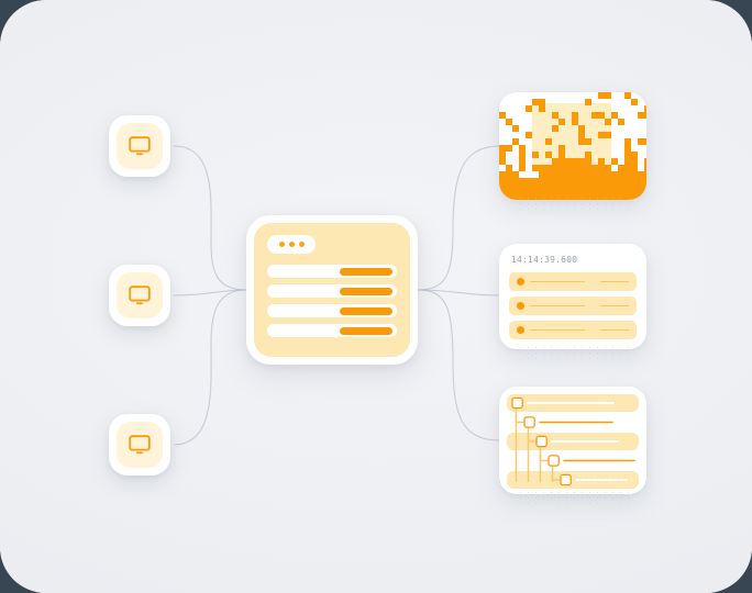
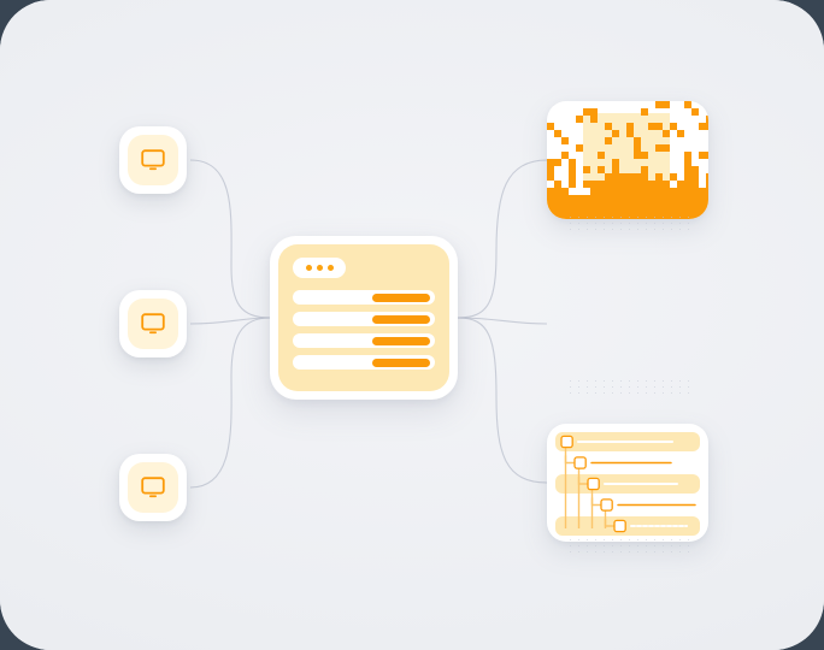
- 14:14:39.600
